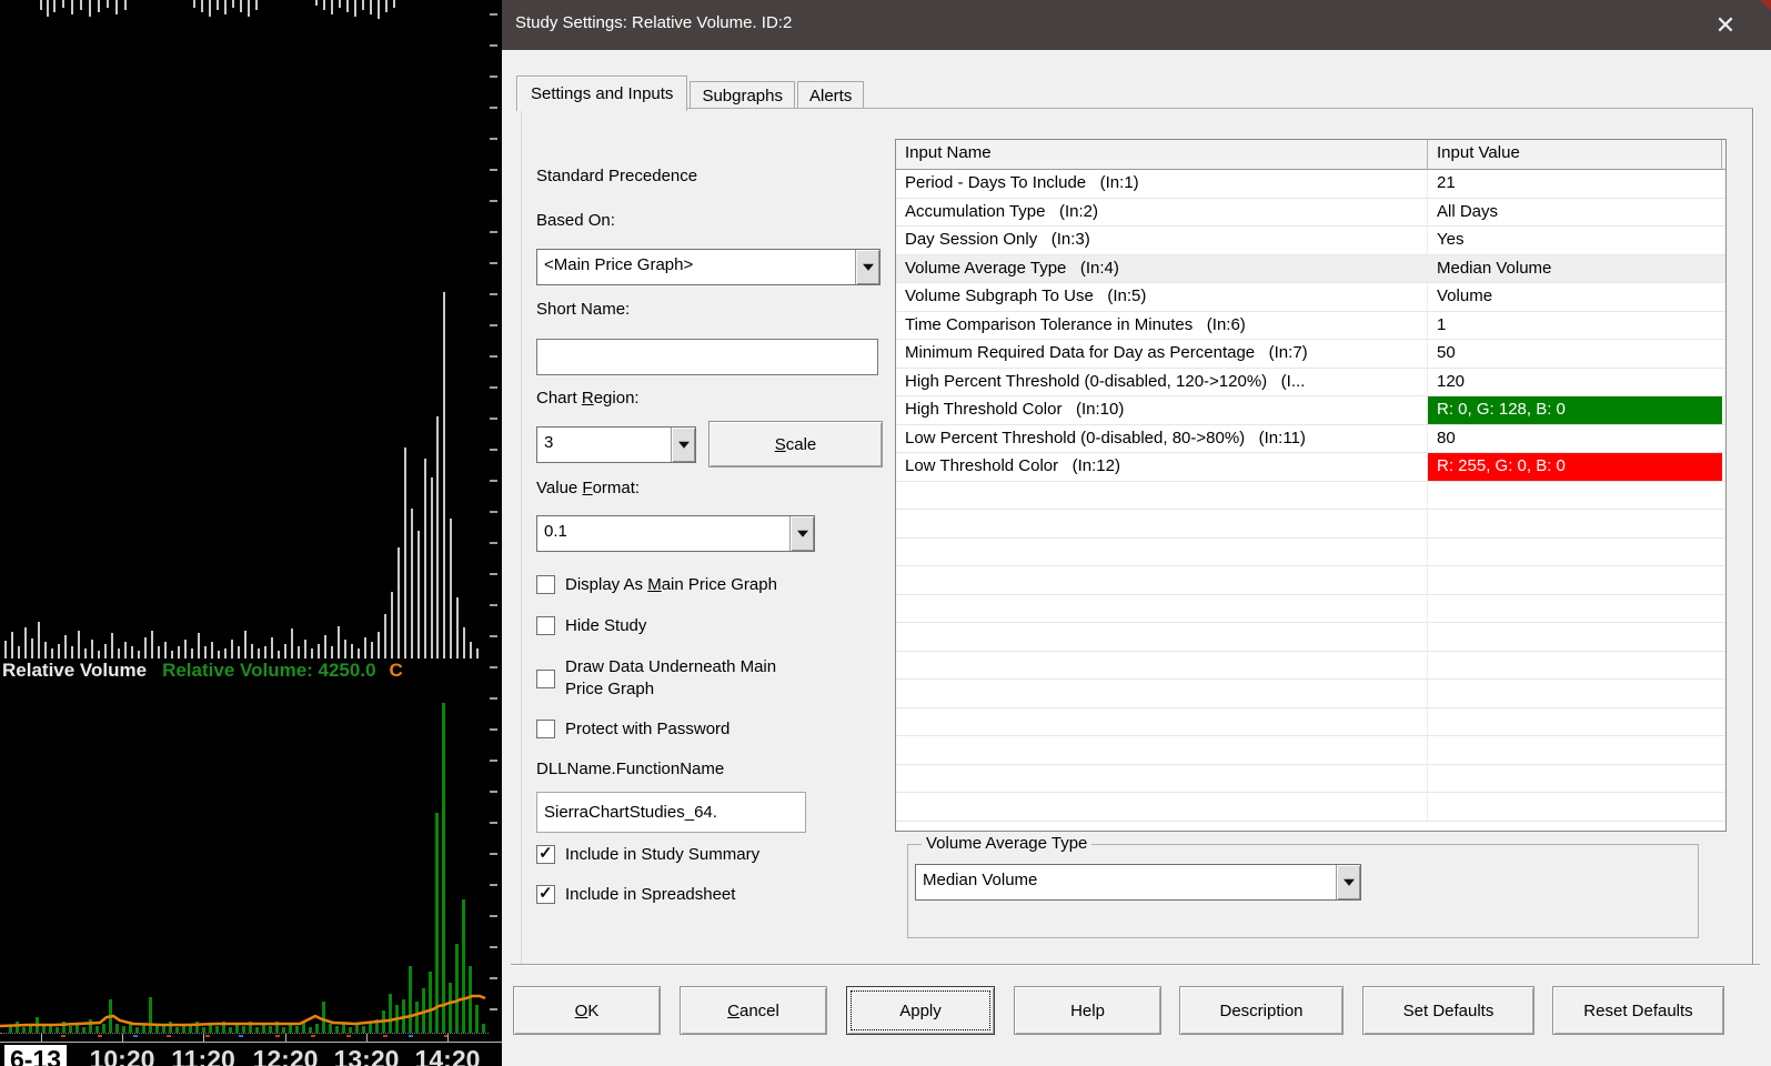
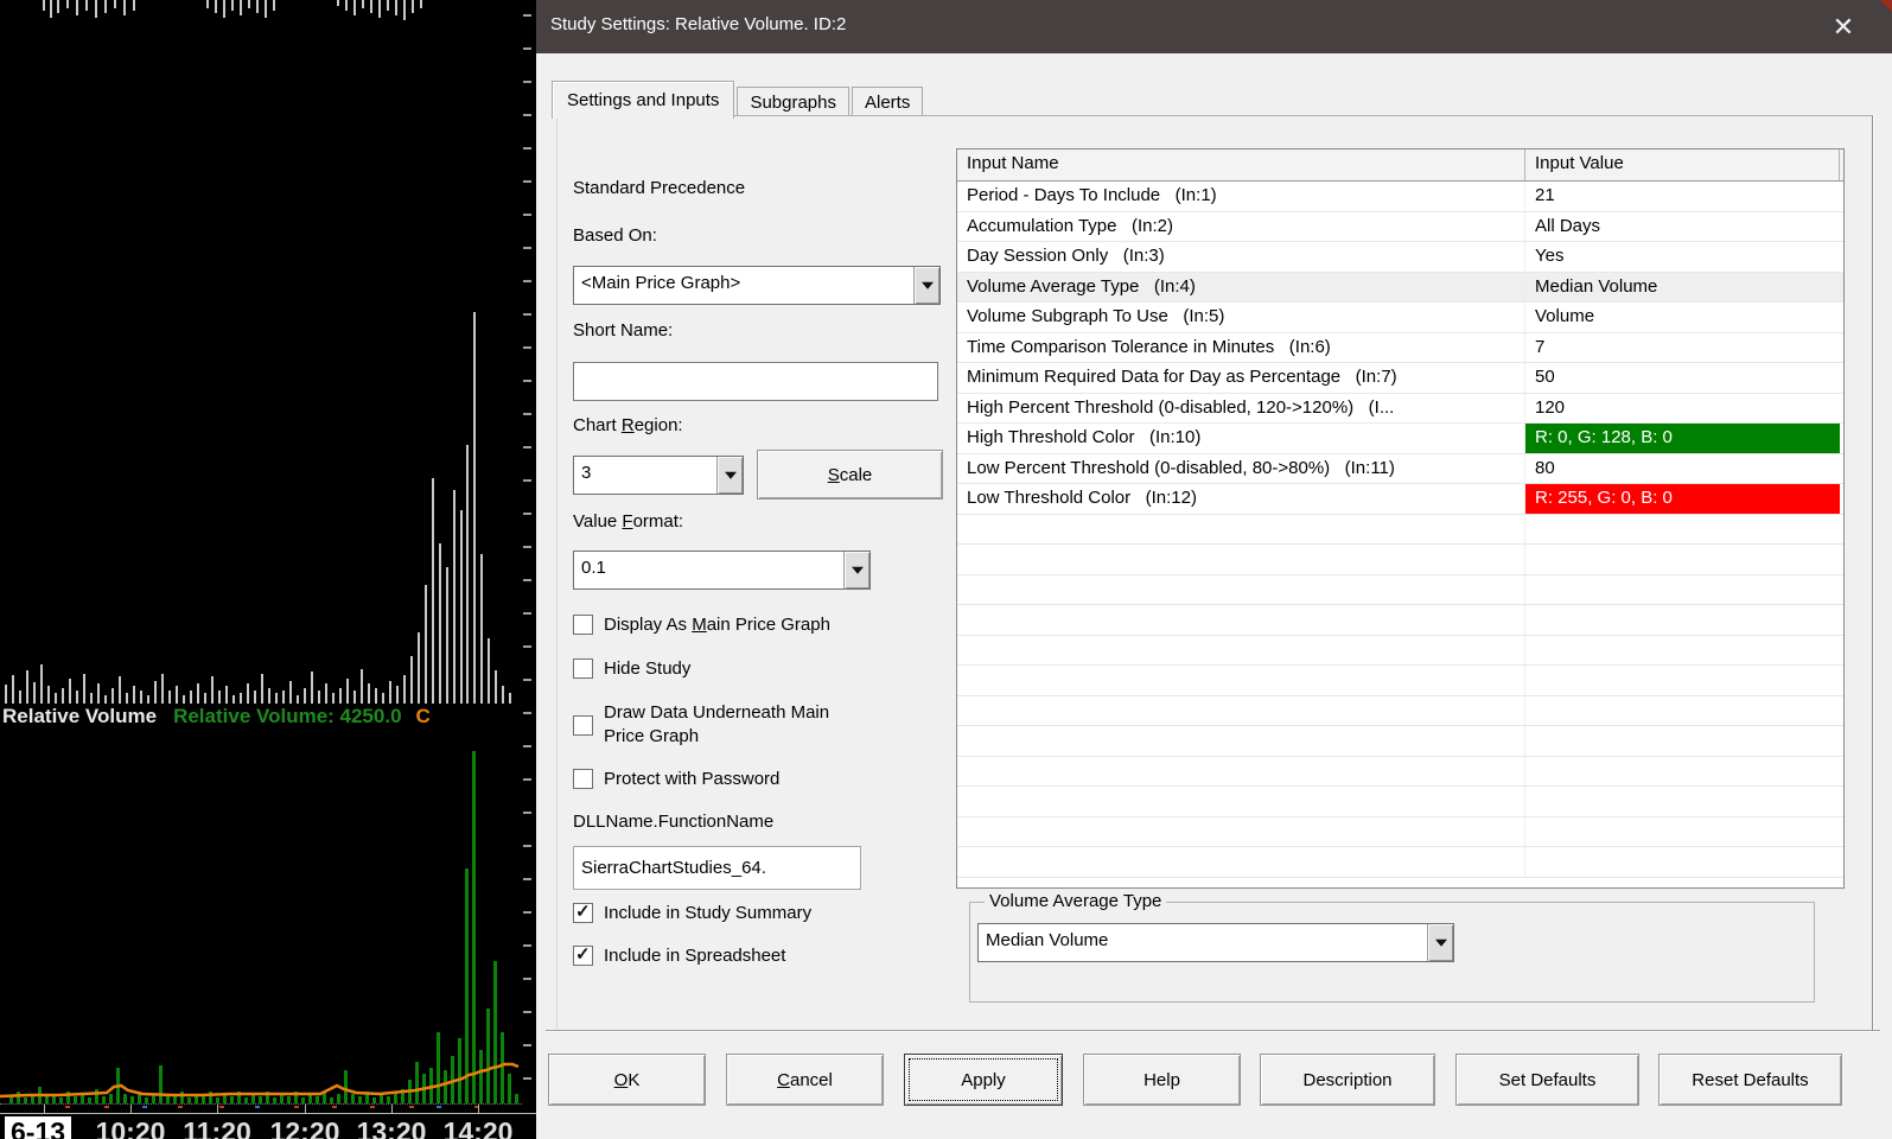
  Relative Volume Relative Volume: 4250.0 C
  6-13
  10:20
  11:20
  12:20
  13:20
  14:20
  Study Settings: Relative Volume. ID:2
  ✕
  Settings and Inputs
  Subgraphs
  Alerts
  Standard Precedence
  Based On:
  <Main Price Graph>
  Short Name:
  Chart Region:
  3
  S
  cale
  Value Format:
  0.1
  Display As Main Price Graph
  Hide Study
  Draw Data Underneath Main Price Graph
  Protect with Password
  DLLName.FunctionName
  SierraChartStudies_64.
  Include in Study Summary
  Include in Spreadsheet
  Input Name
  Input Value
  Period - Days To Include (In:1)
  21
  Accumulation Type (In:2)
  All Days
  Day Session Only (In:3)
  Yes
  Volume Average Type (In:4)
  Median Volume
  Volume Subgraph To Use (In:5)
  Volume
  Time Comparison Tolerance in Minutes (In:6)
- 1
+ 7
  Minimum Required Data for Day as Percentage (In:7)
  50
  High Percent Threshold (0-disabled, 120->120%) (I...
  120
  High Threshold Color (In:10)
  R: 0, G: 128, B: 0
  Low Percent Threshold (0-disabled, 80->80%) (In:11)
  80
  Low Threshold Color (In:12)
  R: 255, G: 0, B: 0
  Volume Average Type
  Median Volume
  O
  K
  C
  ancel
  Apply
  Help
  Description
  Set Defaults
  Reset Defaults
